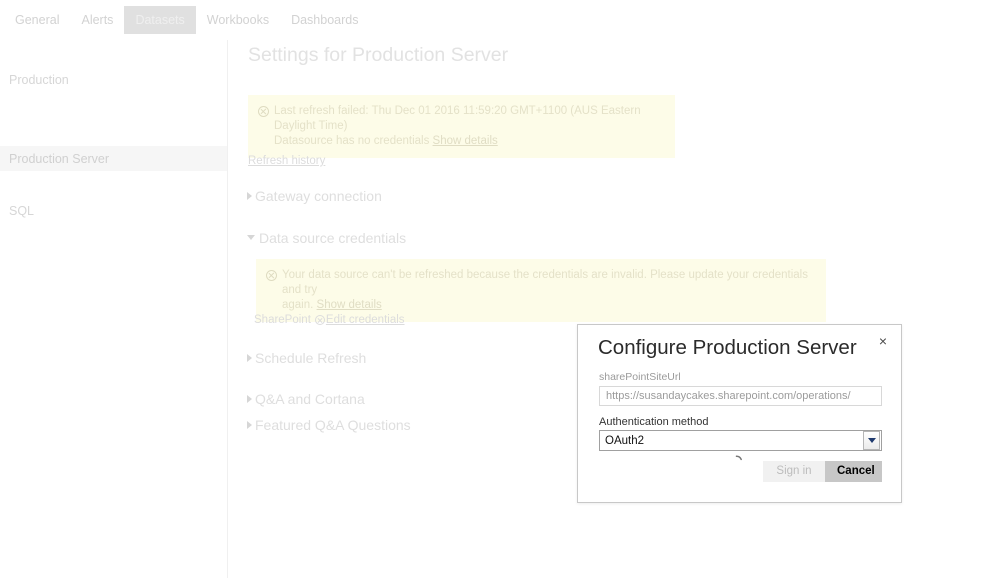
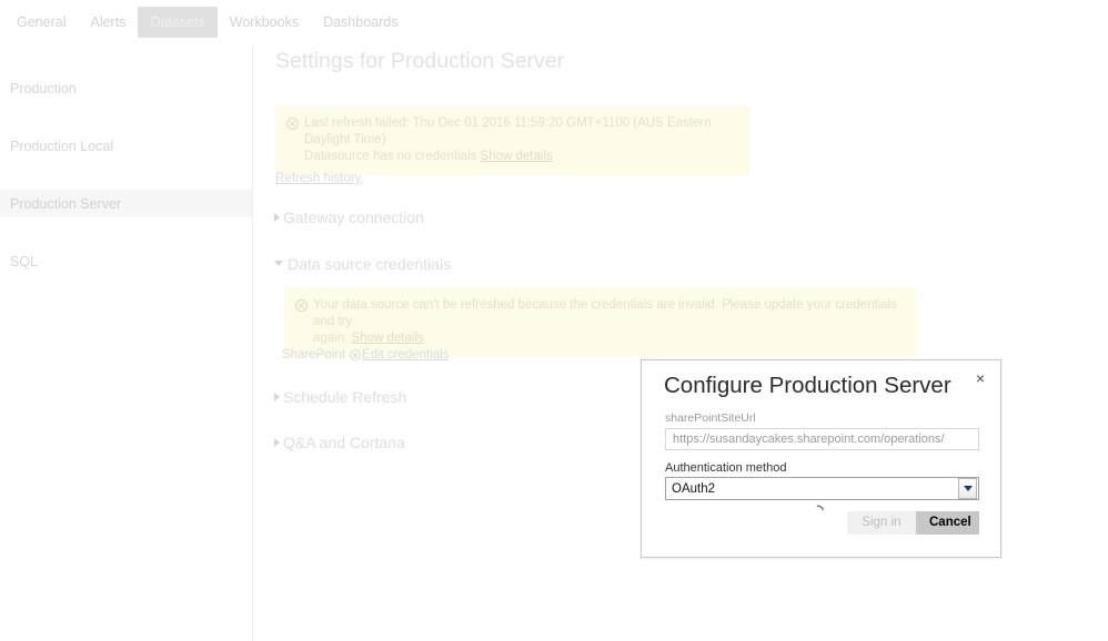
  General
  Alerts
  Workbooks
  Dashboards
  Production
+ Production Local
  Production Server
  SQL
  Settings for Production Server
  Last refresh failed: Thu Dec 01 2016 11:59:20 GMT+1100 (AUS Eastern Daylight Time)
  Datasource has no credentials Show details
  Refresh history
  Gateway connection
  Data source credentials
  Your data source can't be refreshed because the credentials are invalid. Please update your credentials and try
  again. Show details
  SharePoint
  Edit credentials
  Schedule Refresh
  Q&A and Cortana
- Featured Q&A Questions
  ×
  Configure Production Server
  sharePointSiteUrl
  https://susandaycakes.sharepoint.com/operations/
  Authentication method
  OAuth2
  Sign in
  Cancel
